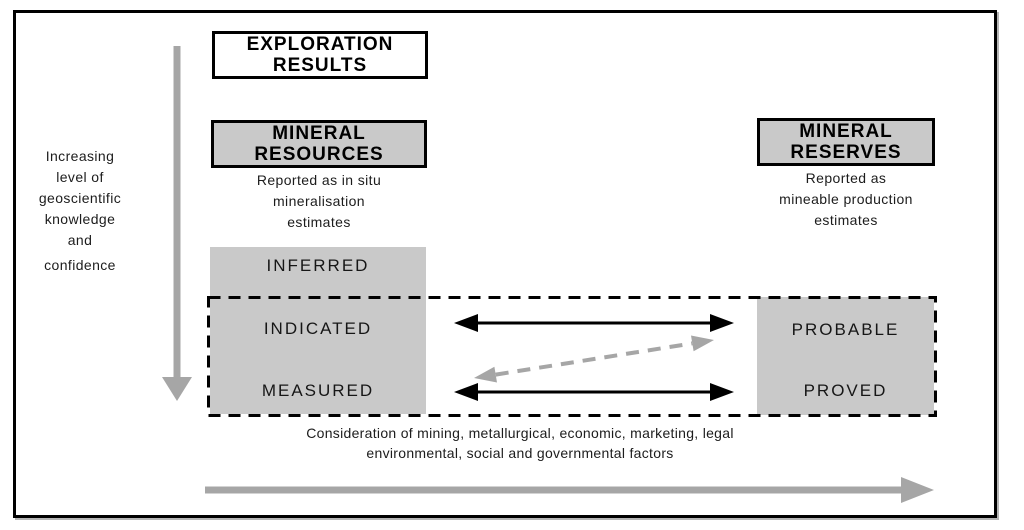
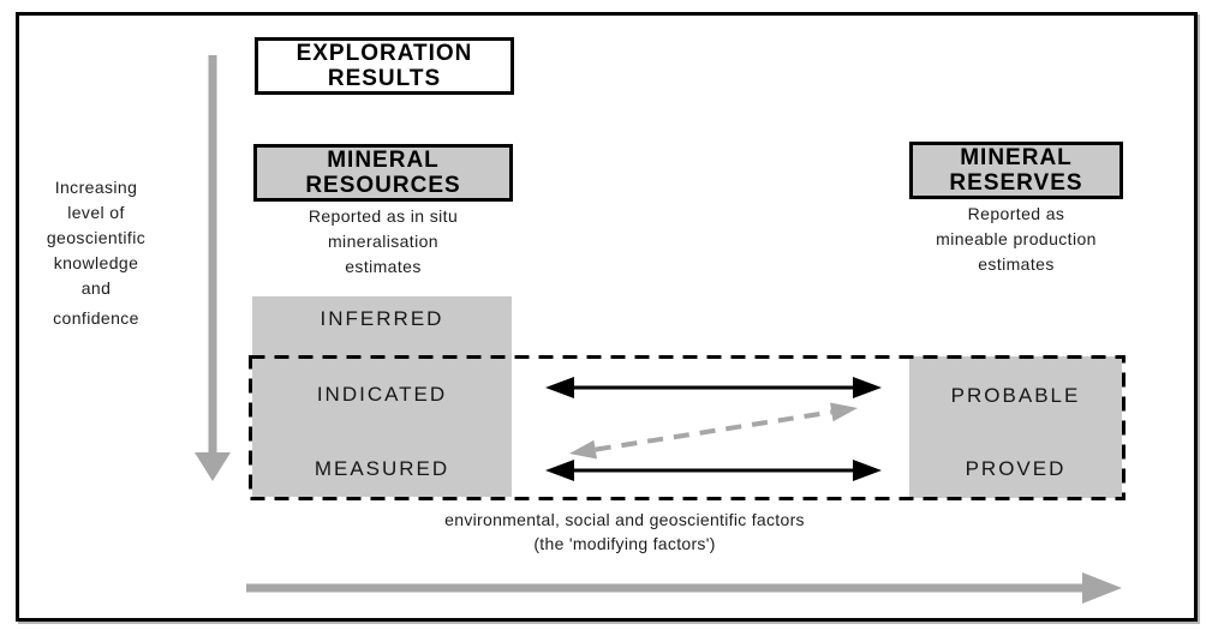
  Increasing
  level of
  geoscientific
  knowledge
  and
  confidence
  EXPLORATION
  RESULTS
  MINERAL
  RESOURCES
  Reported as in situ
  mineralisation
  estimates
  MINERAL
  RESERVES
  Reported as
  mineable production
  estimates
  INFERRED
  INDICATED
  MEASURED
  PROBABLE
  PROVED
- Consideration of mining, metallurgical, economic, marketing, legal
- environmental, social and governmental factors
+ environmental, social and geoscientific factors
+ (the 'modifying factors')
